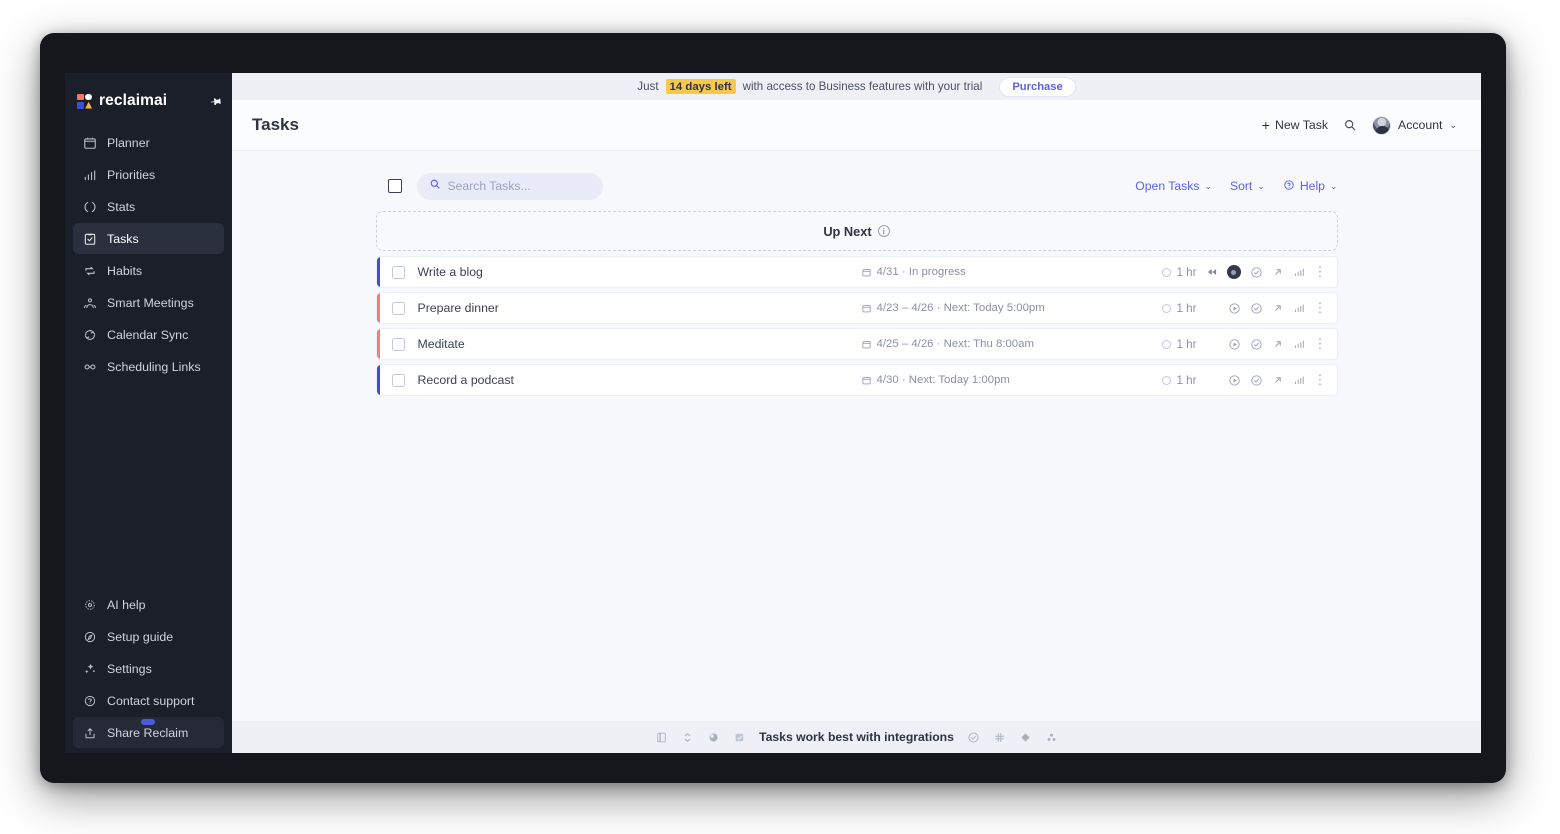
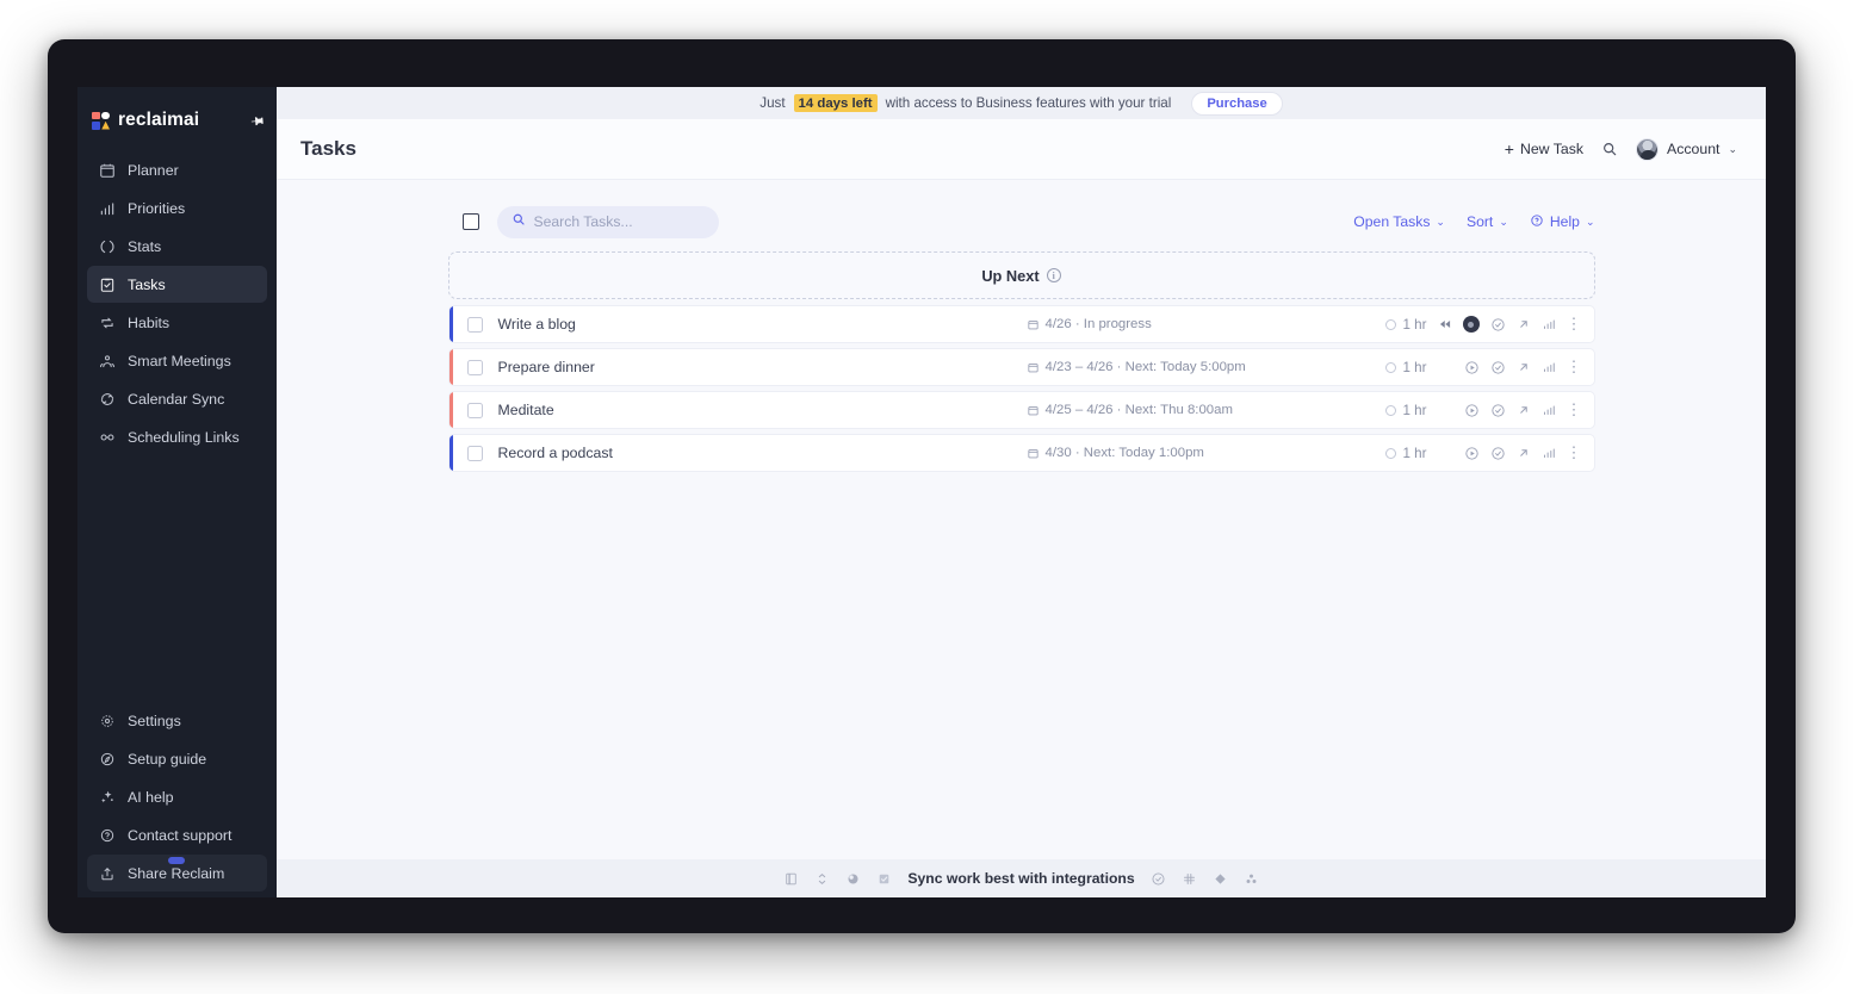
  reclaimai
  Planner
  Priorities
  Stats
  Tasks
  Habits
  Smart Meetings
  Calendar Sync
  Scheduling Links
- AI help
+ Settings
  Setup guide
- Settings
+ AI help
  Contact support
  Share Reclaim
  Just
  14 days left
  with access to Business features with your trial
  Purchase
  Tasks
  +
  New Task
  Account
  ⌄
  Search Tasks...
  Open Tasks
  ⌄
  Sort
  ⌄
  Help
  ⌄
  Up Next
  i
  Write a blog
- 4/31 · In progress
+ 4/26 · In progress
  1 hr
  ⋮
  Prepare dinner
  4/23 – 4/26 · Next: Today 5:00pm
  1 hr
  ⋮
  Meditate
  4/25 – 4/26 · Next: Thu 8:00am
  1 hr
  ⋮
  Record a podcast
  4/30 · Next: Today 1:00pm
  1 hr
  ⋮
- Tasks work best with integrations
+ Sync work best with integrations
